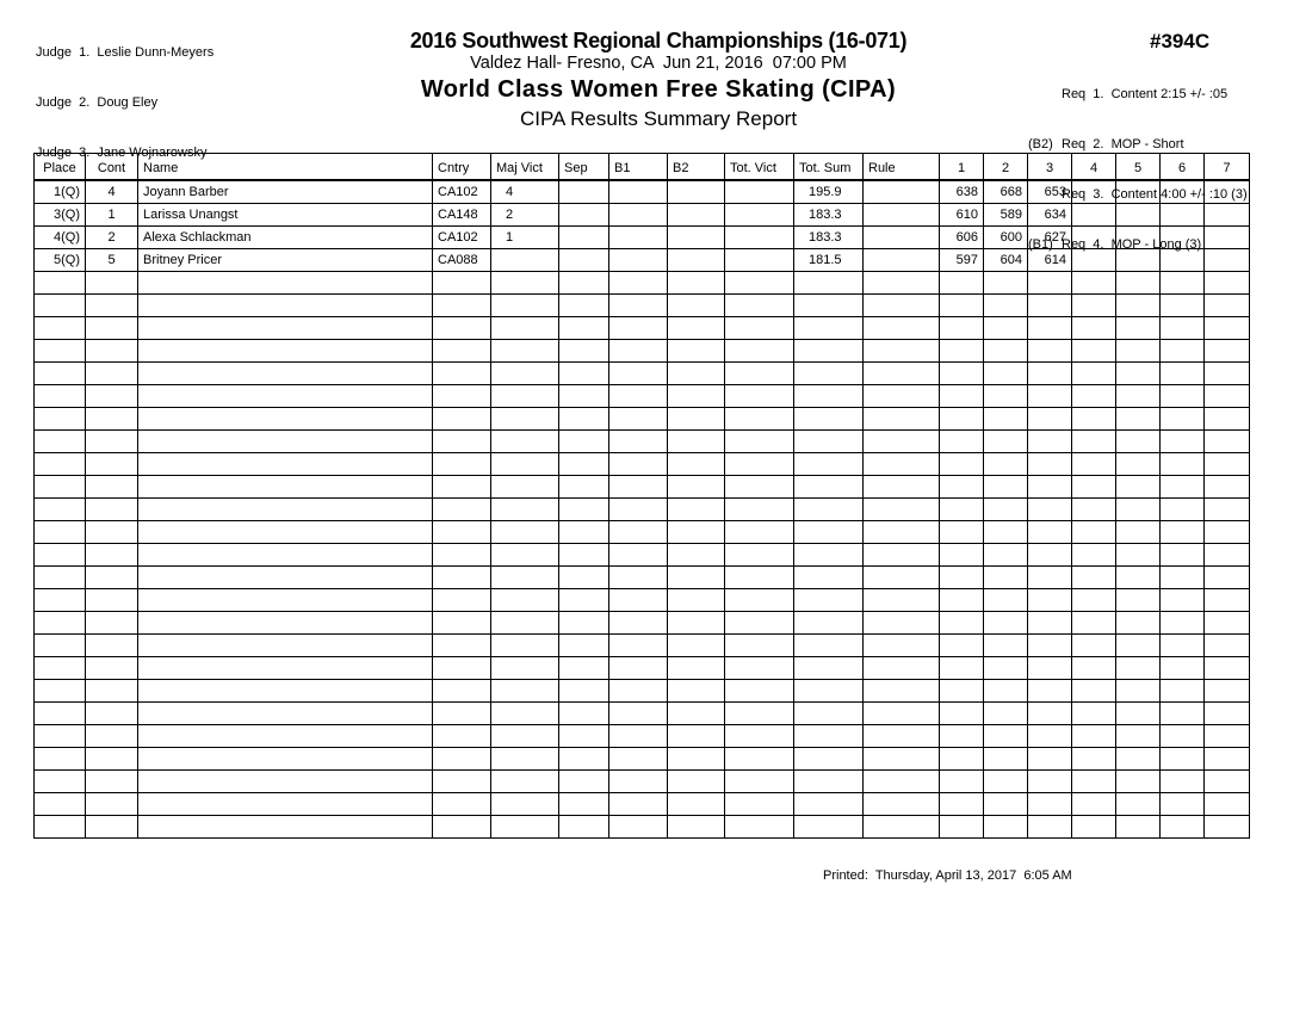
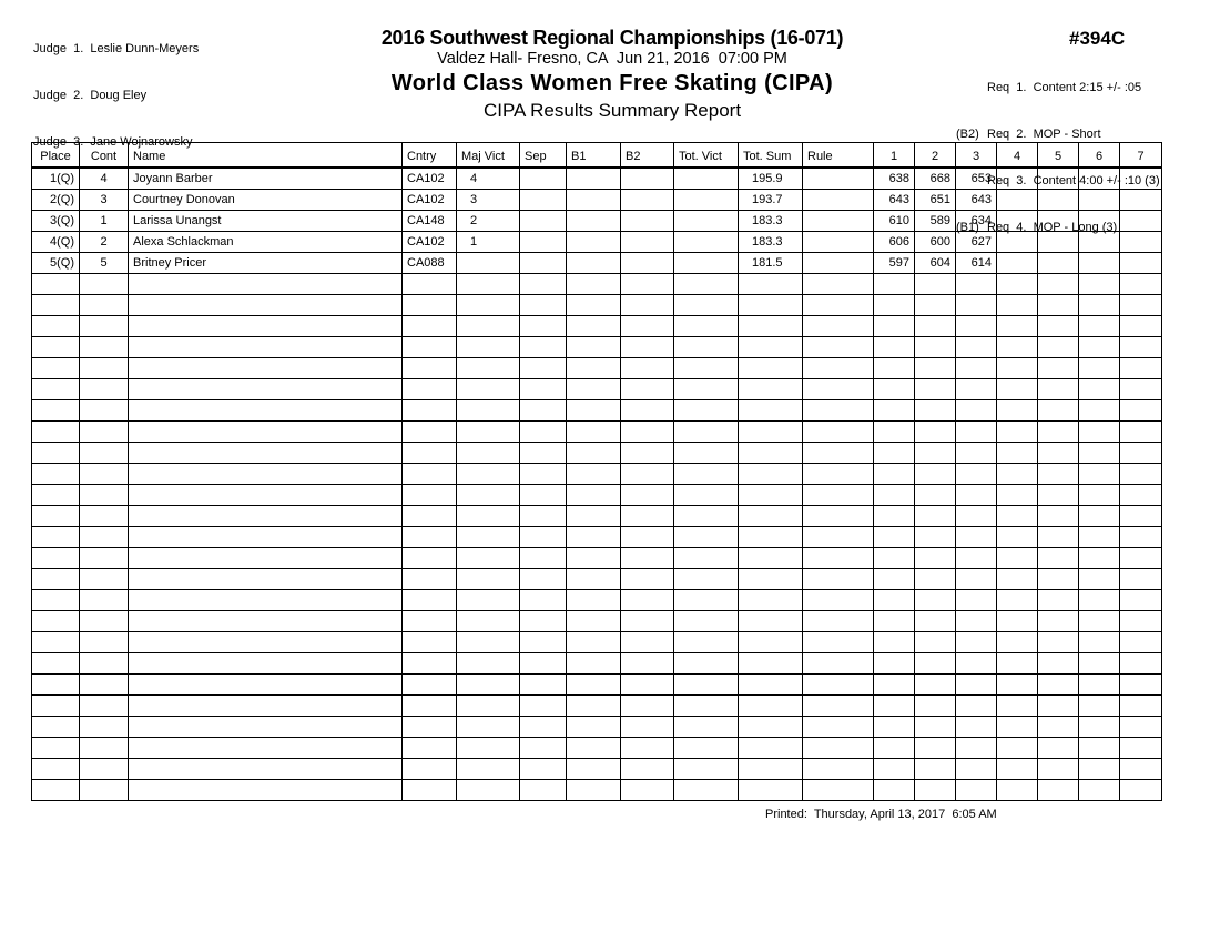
  Judge 1. Leslie Dunn-Meyers
  Judge 2. Doug Eley
  Judge 3. Jane Wojnarowsky
  2016 Southwest Regional Championships (16-071)
  Valdez Hall- Fresno, CA Jun 21, 2016 07:00 PM
  World Class Women Free Skating (CIPA)
  CIPA Results Summary Report
  #394C
  Req 1. Content 2:15 +/- :05
  (B2) Req 2. MOP - Short
  Req 3. Content 4:00 +/- :10 (3)
  (B1) Req 4. MOP - Long (3)
  Place	Cont	Name	Cntry	Maj Vict	Sep	B1	B2	Tot. Vict	Tot. Sum	Rule	1	2	3	4	5	6	7
  1(Q)	4	Joyann Barber	CA102	4					195.9		638	668	653
+ 2(Q)	3	Courtney Donovan	CA102	3					193.7		643	651	643
  3(Q)	1	Larissa Unangst	CA148	2					183.3		610	589	634
  4(Q)	2	Alexa Schlackman	CA102	1					183.3		606	600	627
  5(Q)	5	Britney Pricer	CA088						181.5		597	604	614
  Printed: Thursday, April 13, 2017 6:05 AM
